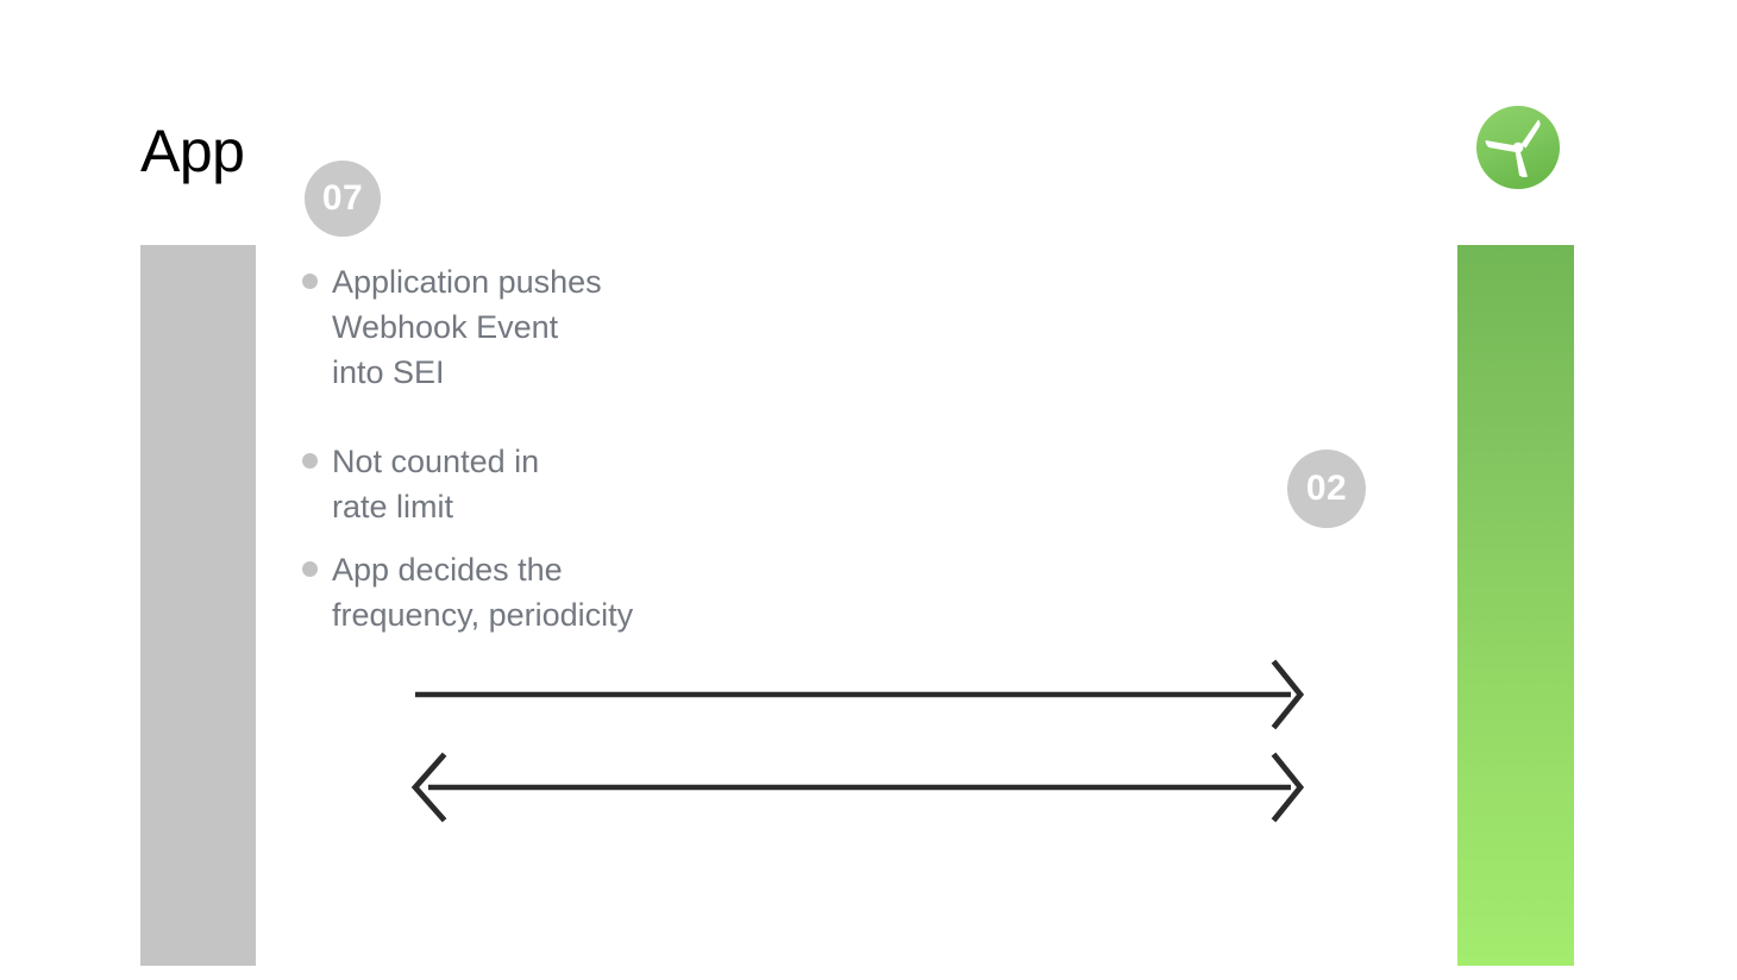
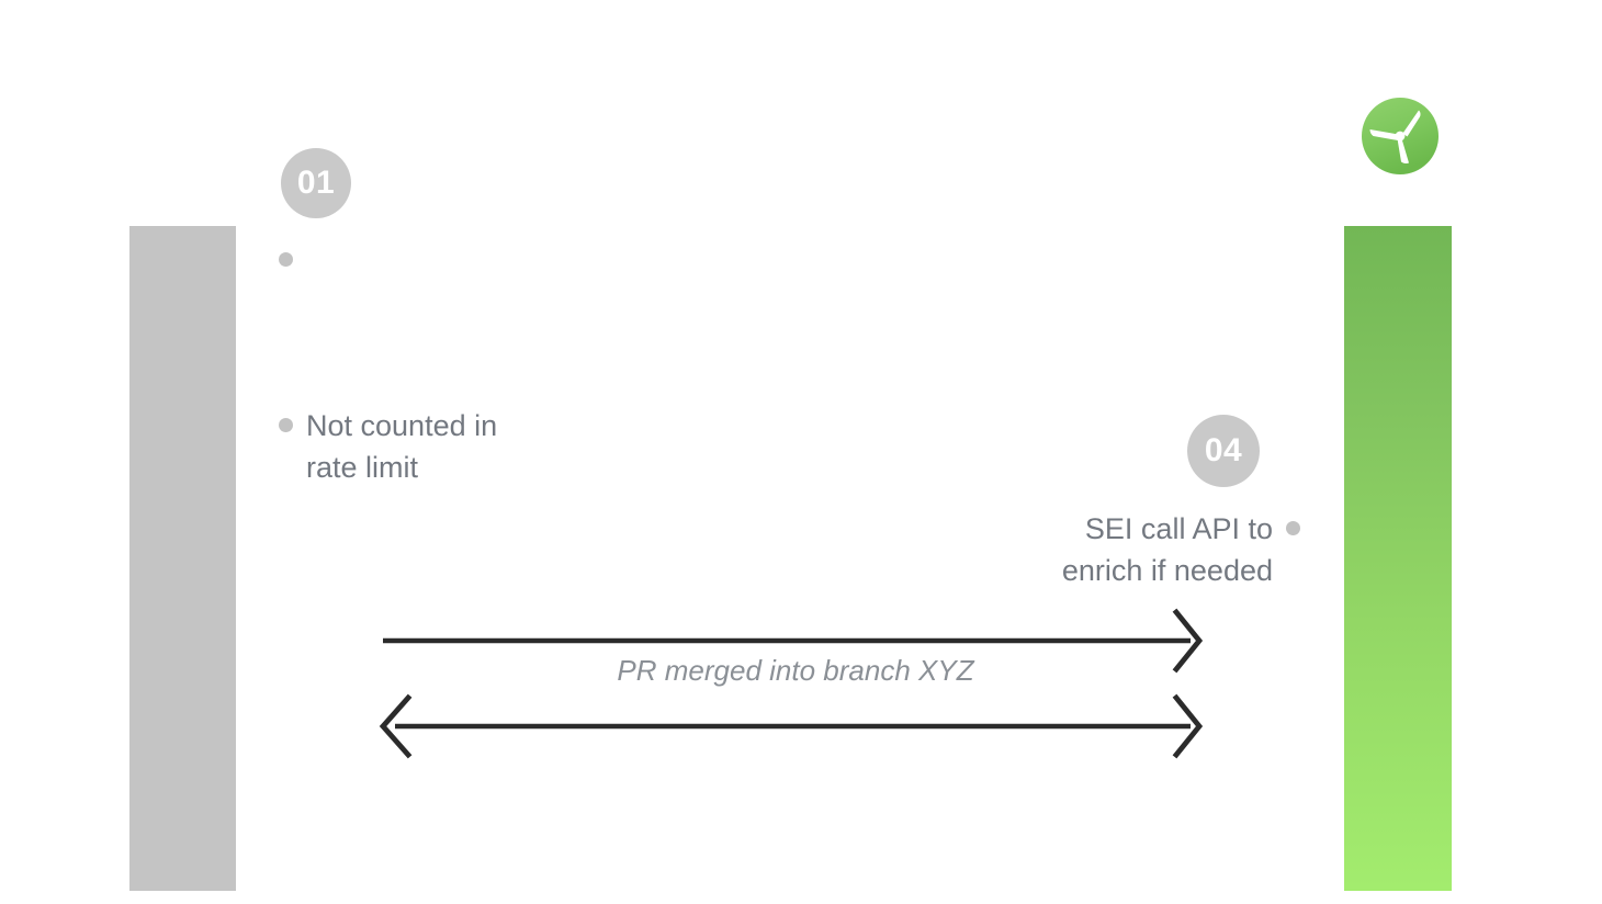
- App
- 07
+ 01
- Application pushes
- Webhook Event
- into SEI
  Not counted in
  rate limit
- App decides the
- frequency, periodicity
- 02
+ 04
+ SEI call API to
+ enrich if needed
+ PR merged into branch XYZ
